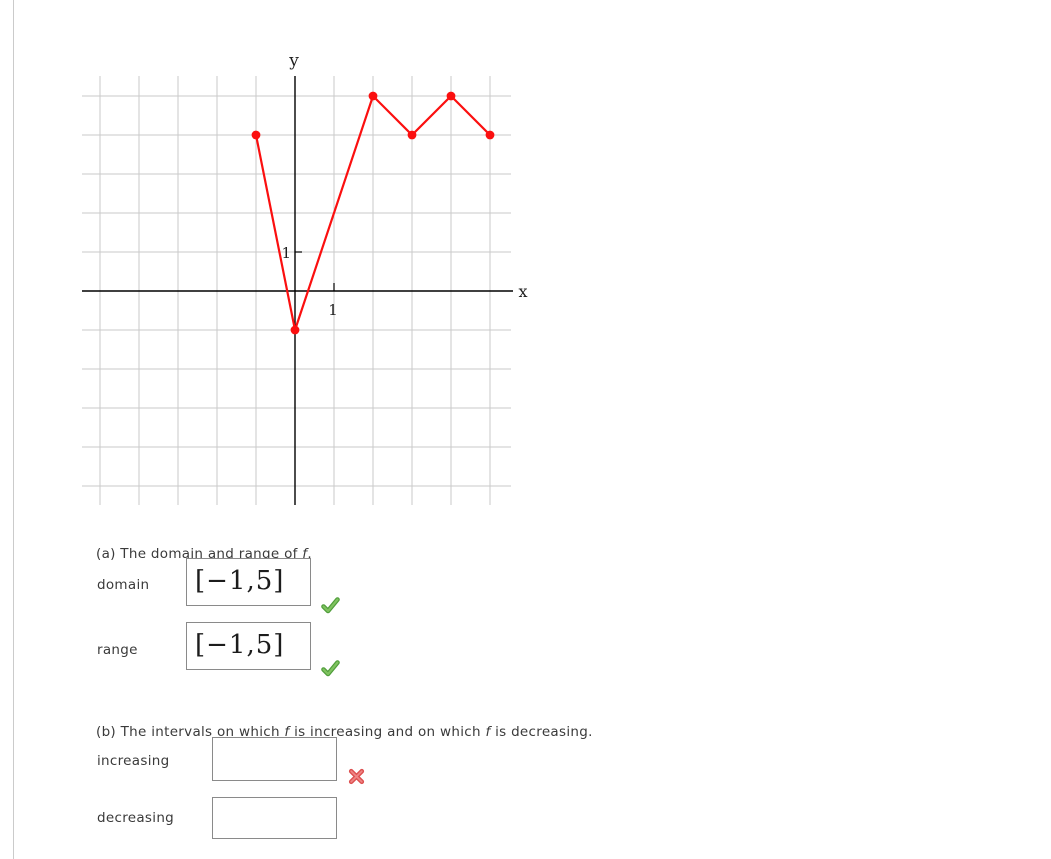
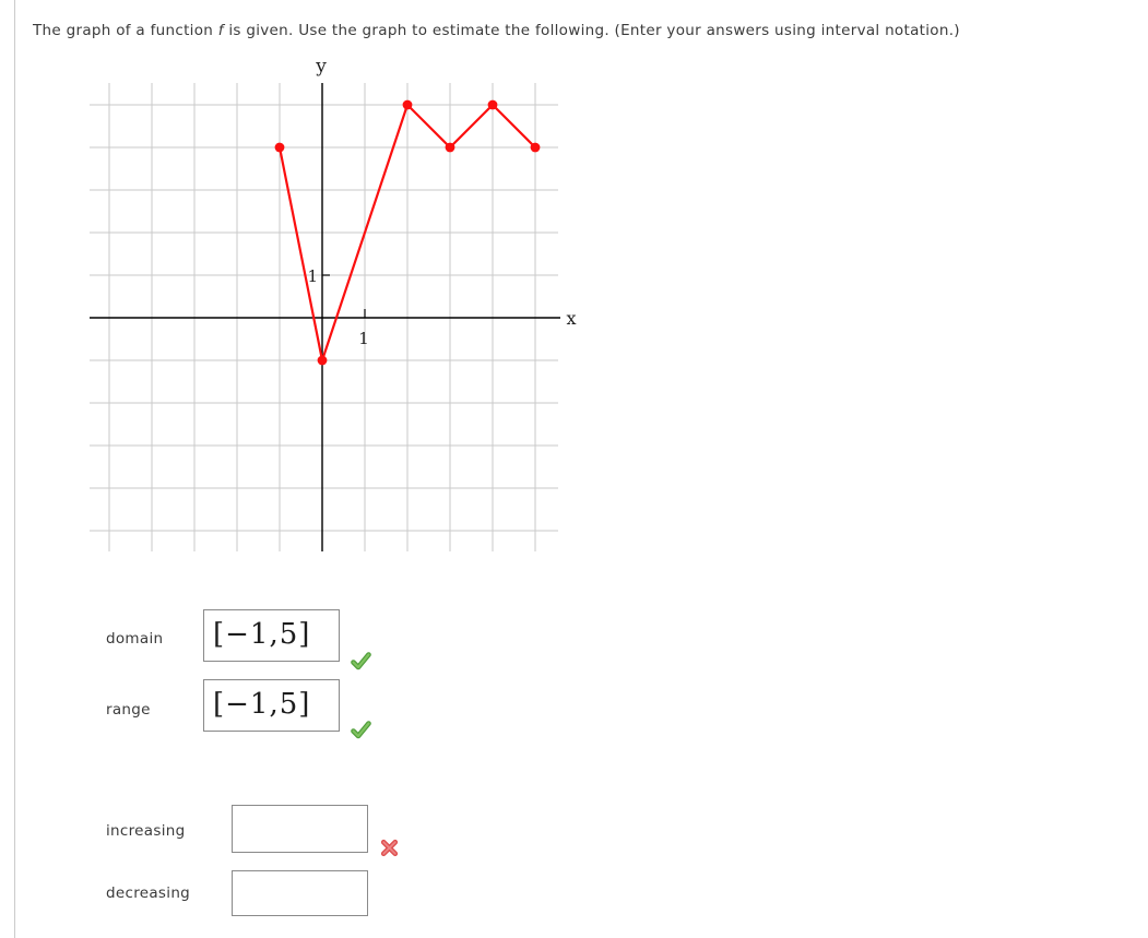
+ The graph of a function f is given. Use the graph to estimate the following. (Enter your answers using interval notation.)
  1
  1
  y
  x
- (a) The domain and range of f.
  domain
  [−1,5]
  range
  [−1,5]
- (b) The intervals on which f is increasing and on which f is decreasing.
  increasing
  decreasing
